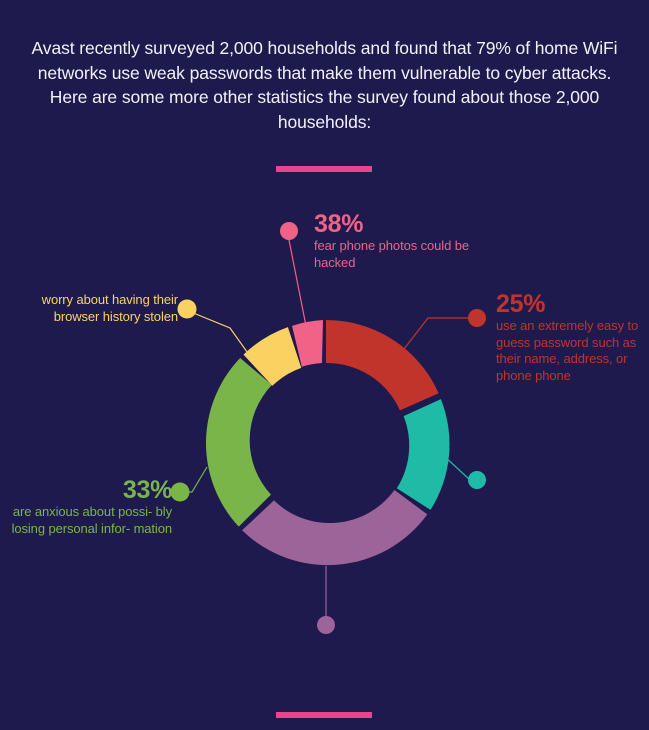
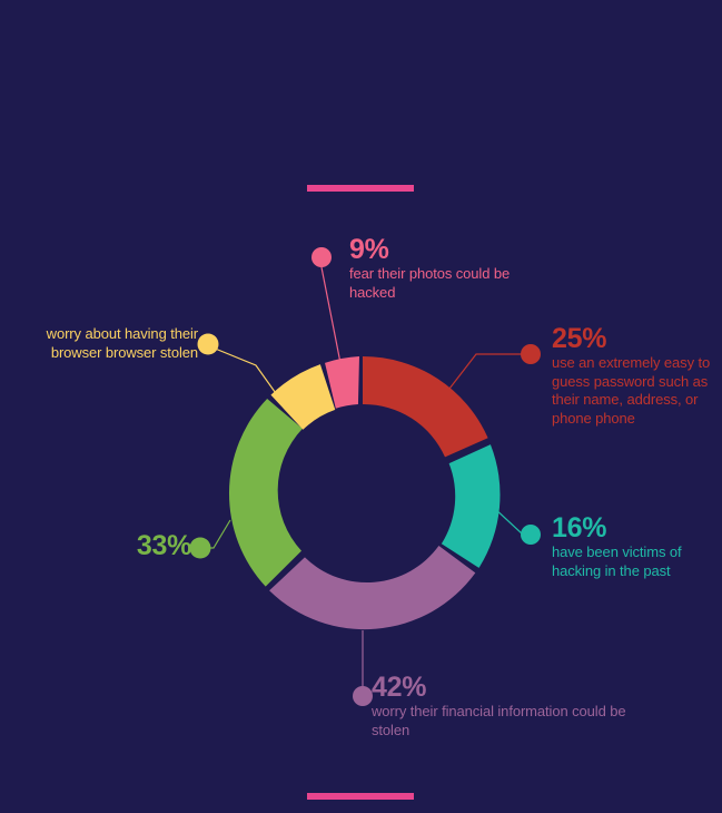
- Avast recently surveyed 2,000 households and found that 79% of home WiFi networks use weak passwords that make them vulnerable to cyber attacks. Here are some more other statistics the survey found about those 2,000 households:
- 38%
+ 9%
- fear phone photos could be hacked
+ fear their photos could be hacked
  25%
  use an extremely easy to guess password such as their name, address, or phone phone
+ 16%
+ have been victims of hacking in the past
+ 42%
+ worry their financial information could be stolen
  33%
- are anxious about possi- bly losing personal infor- mation
- worry about having their browser history stolen
+ worry about having their browser browser stolen
